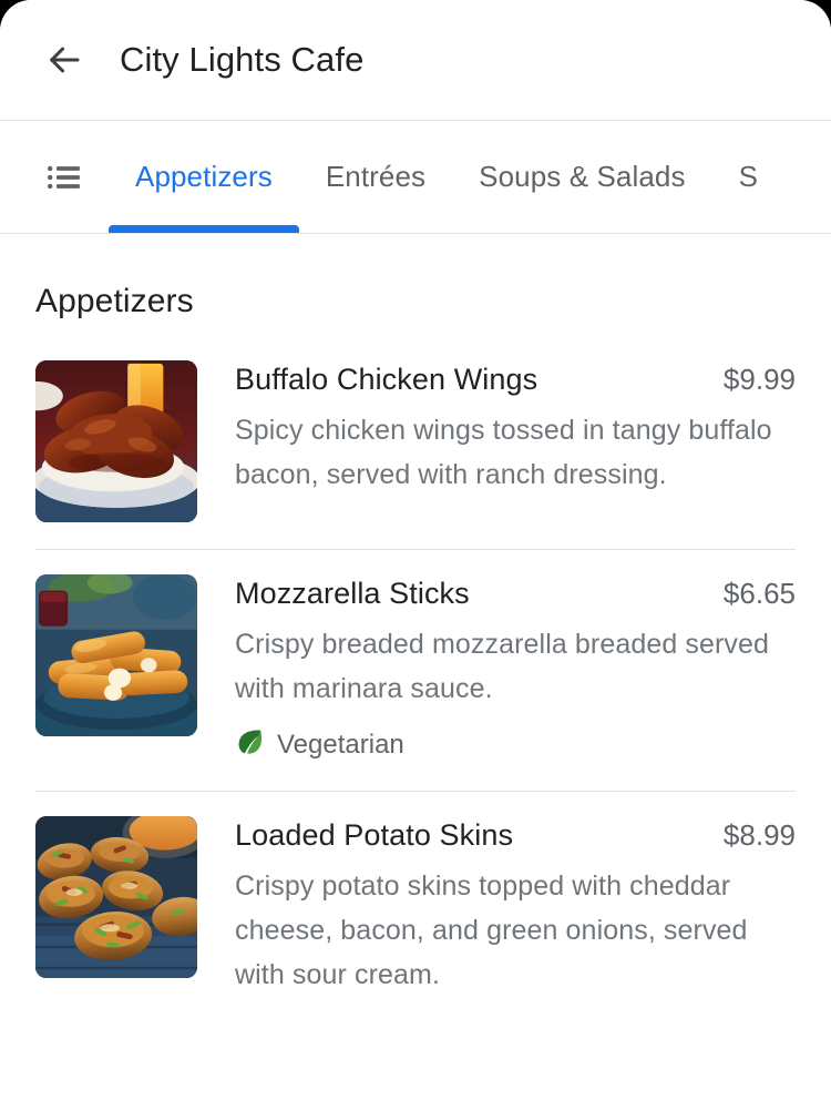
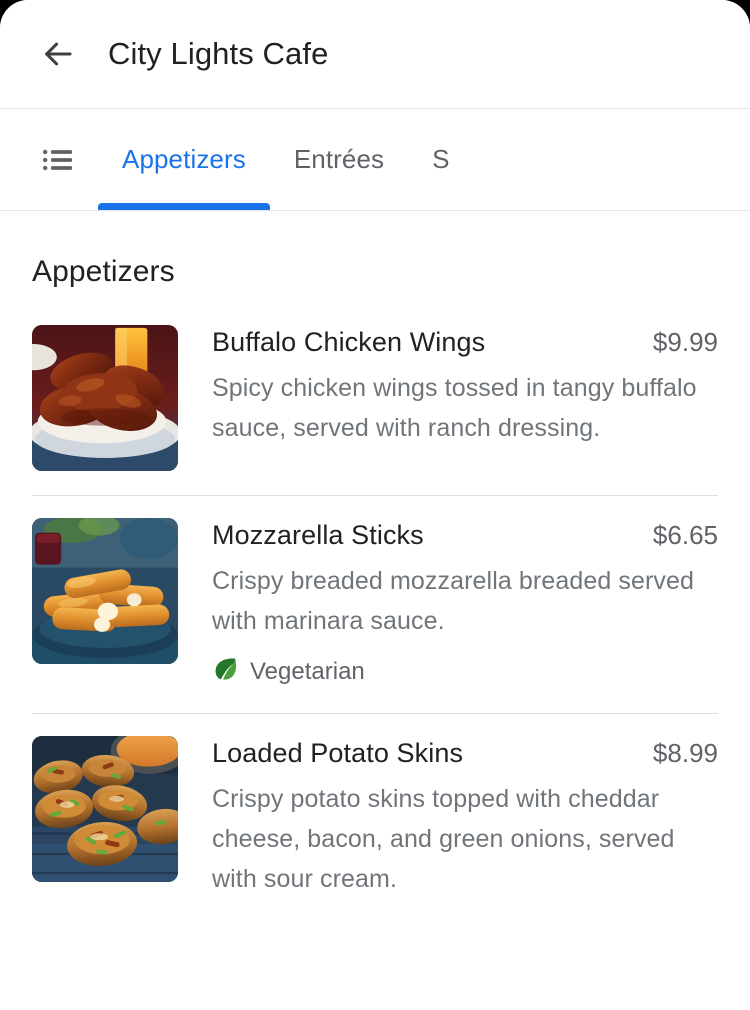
  City Lights Cafe
  Appetizers
  Entrées
- Soups & Salads
  S
  Appetizers
  Buffalo Chicken Wings
  $9.99
- Spicy chicken wings tossed in tangy buffalo bacon, served with ranch dressing.
+ Spicy chicken wings tossed in tangy buffalo sauce, served with ranch dressing.
  Mozzarella Sticks
  $6.65
  Crispy breaded mozzarella breaded served with marinara sauce.
  Vegetarian
  Loaded Potato Skins
  $8.99
  Crispy potato skins topped with cheddar cheese, bacon, and green onions, served with sour cream.
